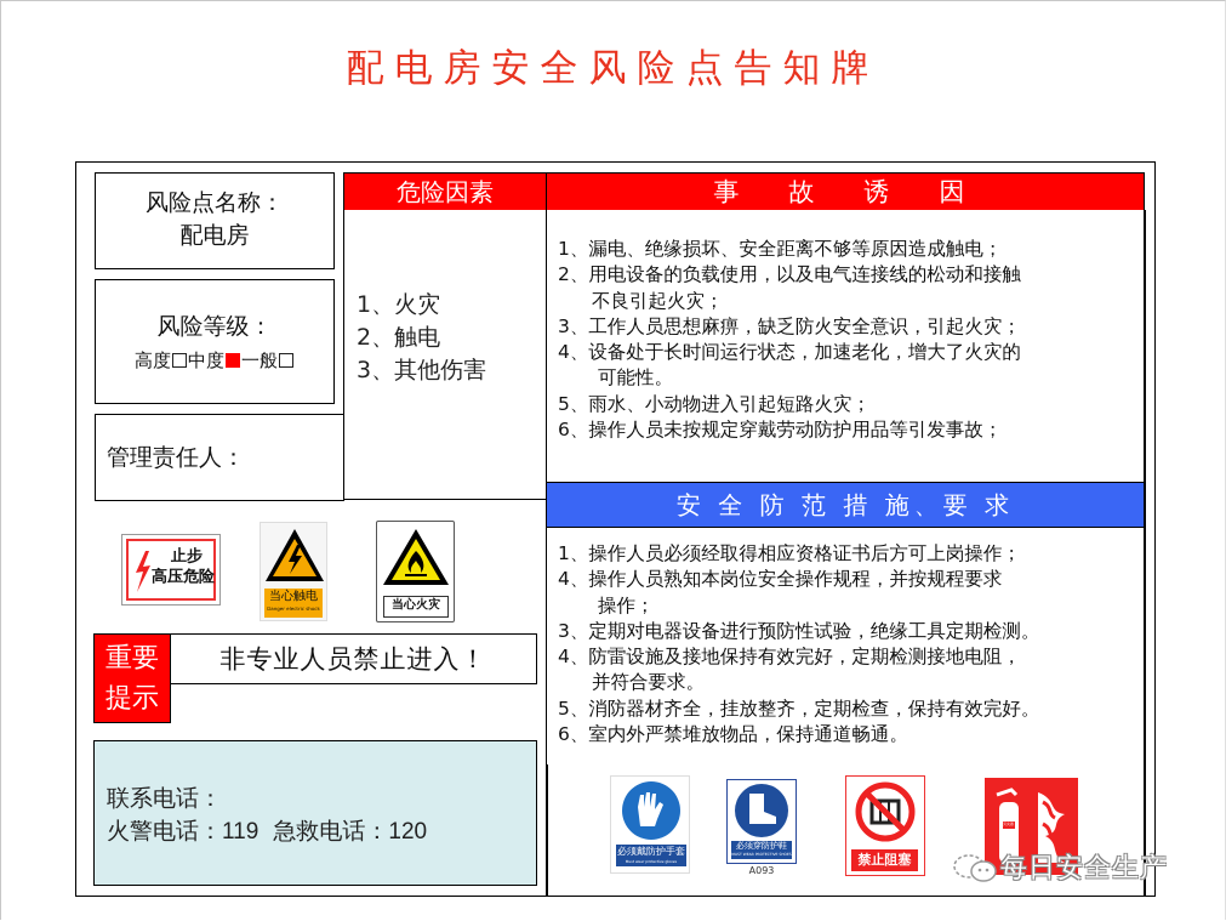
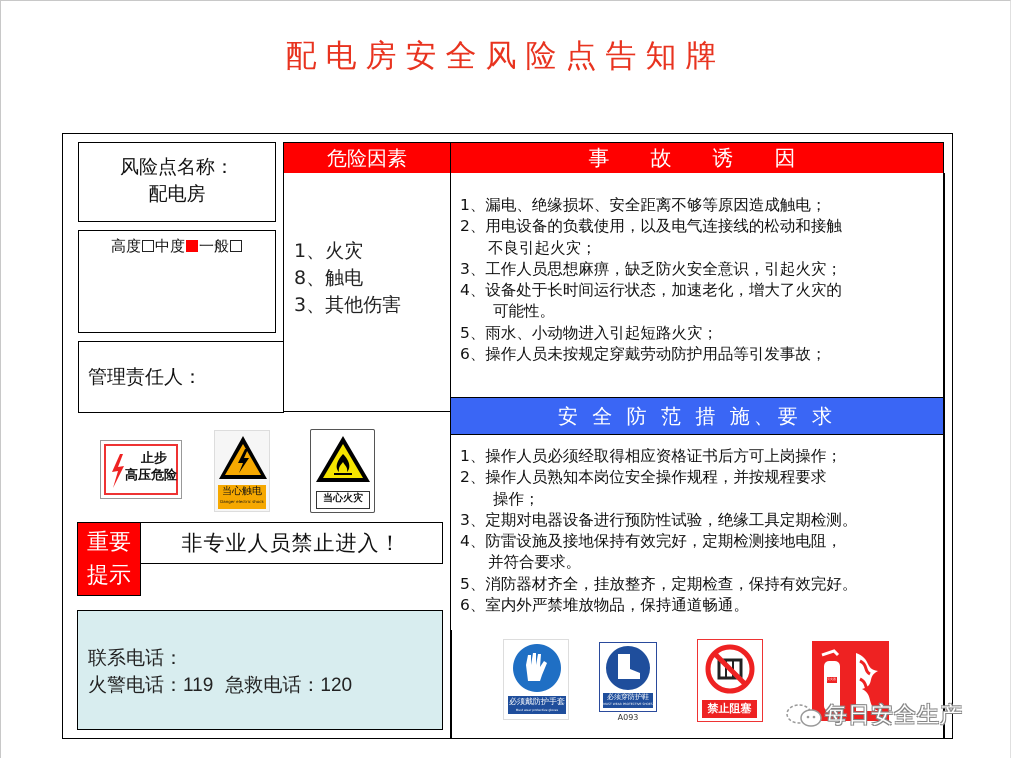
  配电房安全风险点告知牌
  风险点名称：
  配电房
- 风险等级：
  高度 中度 一般
  管理责任人：
  危险因素
  1、火灾
- 2、触电
+ 8、触电
  3、其他伤害
  事 故 诱 因
  1、漏电、绝缘损坏、安全距离不够等原因造成触电；
  2、用电设备的负载使用，以及电气连接线的松动和接触
  不良引起火灾；
  3、工作人员思想麻痹，缺乏防火安全意识，引起火灾；
  4、设备处于长时间运行状态，加速老化，增大了火灾的
  可能性。
  5、雨水、小动物进入引起短路火灾；
  6、操作人员未按规定穿戴劳动防护用品等引发事故；
  安 全 防 范 措 施、要 求
  1、操作人员必须经取得相应资格证书后方可上岗操作；
- 4、操作人员熟知本岗位安全操作规程，并按规程要求
+ 2、操作人员熟知本岗位安全操作规程，并按规程要求
  操作；
  3、定期对电器设备进行预防性试验，绝缘工具定期检测。
  4、防雷设施及接地保持有效完好，定期检测接地电阻，
  并符合要求。
  5、消防器材齐全，挂放整齐，定期检查，保持有效完好。
  6、室内外严禁堆放物品，保持通道畅通。
  止步
  高压危险
  当心触电
  当心火灾
  重要
  提示
  非专业人员禁止进入！
  联系电话：
  火警电话：119 急救电话：120
  必须戴防护手套
  必须穿防护鞋
  A093
  禁止阻塞
  每日安全生产
